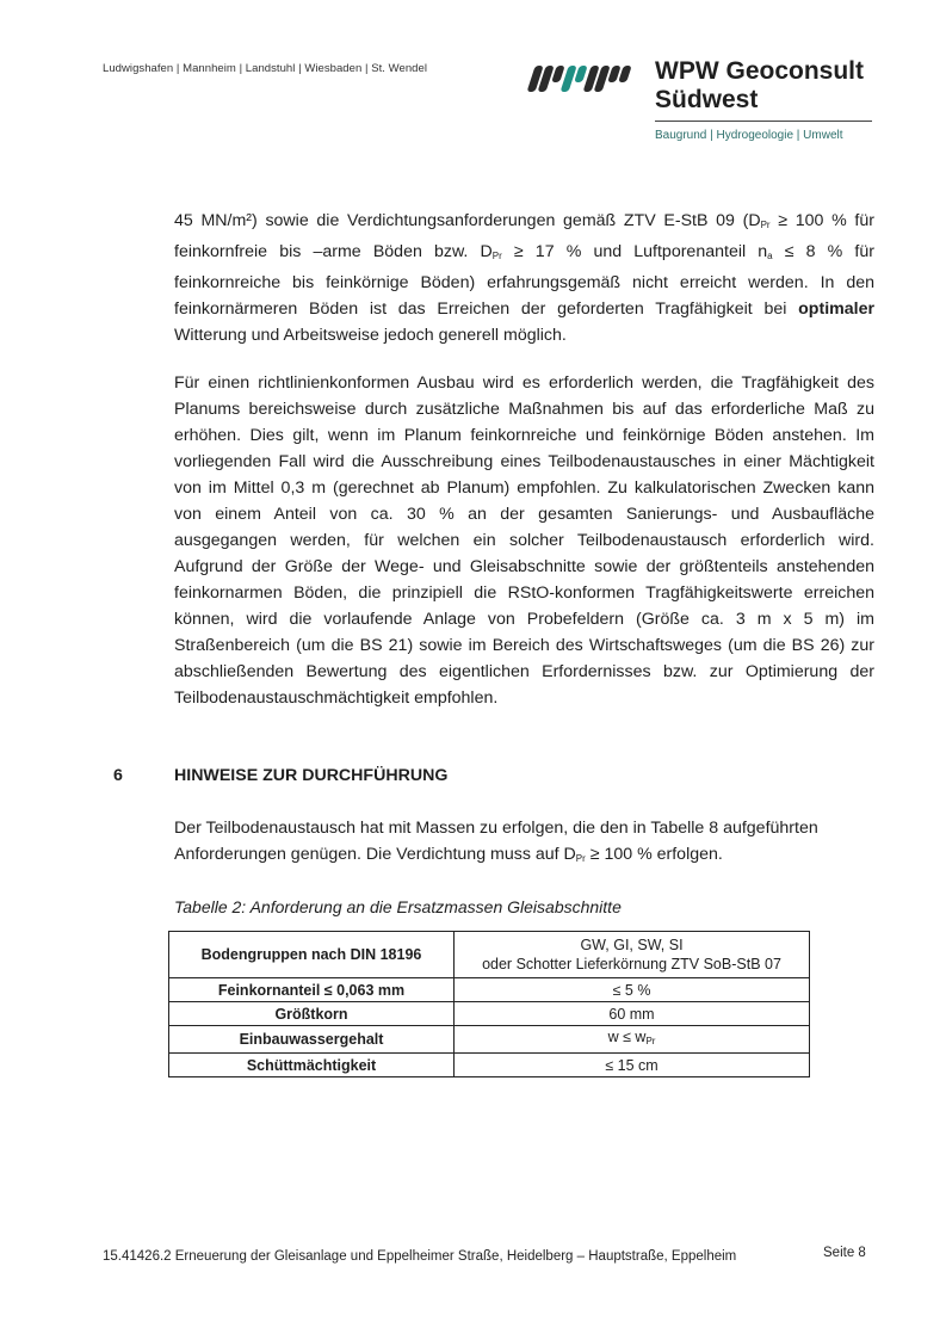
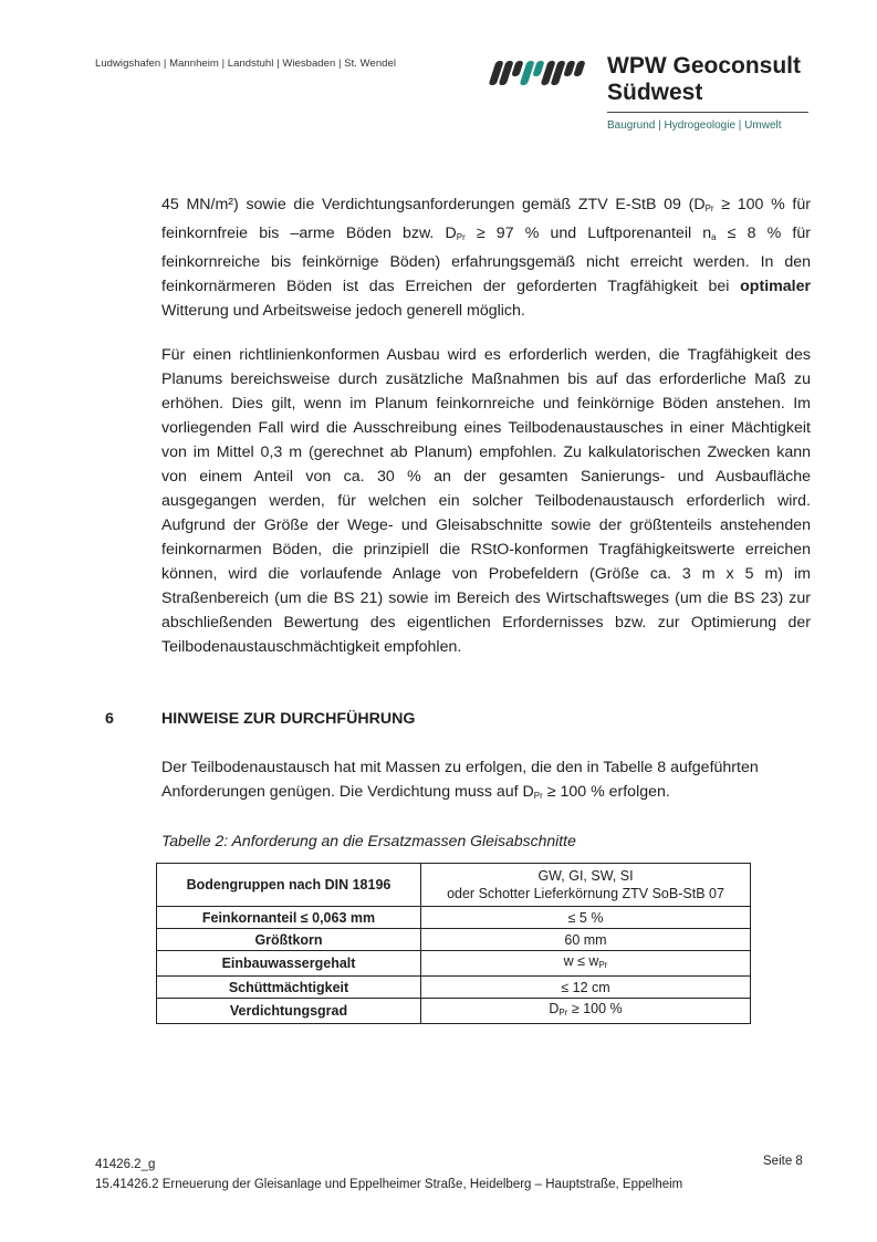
  Ludwigshafen | Mannheim | Landstuhl | Wiesbaden | St. Wendel
  WPW Geoconsult
  Südwest
  Baugrund | Hydrogeologie | Umwelt
- 45 MN/m²) sowie die Verdichtungsanforderungen gemäß ZTV E-StB 09 (DPr ≥ 100 % für feinkornfreie bis –arme Böden bzw. DPr ≥ 17 % und Luftporenanteil na ≤ 8 % für feinkornreiche bis feinkörnige Böden) erfahrungsgemäß nicht erreicht werden. In den feinkornärmeren Böden ist das Erreichen der geforderten Tragfähigkeit bei optimaler Witterung und Arbeitsweise jedoch generell möglich.
+ 45 MN/m²) sowie die Verdichtungsanforderungen gemäß ZTV E-StB 09 (DPr ≥ 100 % für feinkornfreie bis –arme Böden bzw. DPr ≥ 97 % und Luftporenanteil na ≤ 8 % für feinkornreiche bis feinkörnige Böden) erfahrungsgemäß nicht erreicht werden. In den feinkornärmeren Böden ist das Erreichen der geforderten Tragfähigkeit bei optimaler Witterung und Arbeitsweise jedoch generell möglich.
- Für einen richtlinienkonformen Ausbau wird es erforderlich werden, die Tragfähigkeit des Planums bereichsweise durch zusätzliche Maßnahmen bis auf das erforderliche Maß zu erhöhen. Dies gilt, wenn im Planum feinkornreiche und feinkörnige Böden anstehen. Im vorliegenden Fall wird die Ausschreibung eines Teilbodenaustausches in einer Mächtigkeit von im Mittel 0,3 m (gerechnet ab Planum) empfohlen. Zu kalkulatorischen Zwecken kann von einem Anteil von ca. 30 % an der gesamten Sanierungs- und Ausbaufläche ausgegangen werden, für welchen ein solcher Teilbodenaustausch erforderlich wird. Aufgrund der Größe der Wege- und Gleisabschnitte sowie der größtenteils anstehenden feinkornarmen Böden, die prinzipiell die RStO-konformen Tragfähigkeitswerte erreichen können, wird die vorlaufende Anlage von Probefeldern (Größe ca. 3 m x 5 m) im Straßenbereich (um die BS 21) sowie im Bereich des Wirtschaftsweges (um die BS 26) zur abschließenden Bewertung des eigentlichen Erfordernisses bzw. zur Optimierung der Teilbodenaustauschmächtigkeit empfohlen.
+ Für einen richtlinienkonformen Ausbau wird es erforderlich werden, die Tragfähigkeit des Planums bereichsweise durch zusätzliche Maßnahmen bis auf das erforderliche Maß zu erhöhen. Dies gilt, wenn im Planum feinkornreiche und feinkörnige Böden anstehen. Im vorliegenden Fall wird die Ausschreibung eines Teilbodenaustausches in einer Mächtigkeit von im Mittel 0,3 m (gerechnet ab Planum) empfohlen. Zu kalkulatorischen Zwecken kann von einem Anteil von ca. 30 % an der gesamten Sanierungs- und Ausbaufläche ausgegangen werden, für welchen ein solcher Teilbodenaustausch erforderlich wird. Aufgrund der Größe der Wege- und Gleisabschnitte sowie der größtenteils anstehenden feinkornarmen Böden, die prinzipiell die RStO-konformen Tragfähigkeitswerte erreichen können, wird die vorlaufende Anlage von Probefeldern (Größe ca. 3 m x 5 m) im Straßenbereich (um die BS 21) sowie im Bereich des Wirtschaftsweges (um die BS 23) zur abschließenden Bewertung des eigentlichen Erfordernisses bzw. zur Optimierung der Teilbodenaustauschmächtigkeit empfohlen.
  6
  HINWEISE ZUR DURCHFÜHRUNG
  Der Teilbodenaustausch hat mit Massen zu erfolgen, die den in Tabelle 8 aufgeführten Anforderungen genügen. Die Verdichtung muss auf DPr ≥ 100 % erfolgen.
  Tabelle 2: Anforderung an die Ersatzmassen Gleisabschnitte
  Bodengruppen nach DIN 18196	GW, GI, SW, SIoder Schotter Lieferkörnung ZTV SoB-StB 07
  Feinkornanteil ≤ 0,063 mm	≤ 5 %
  Größtkorn	60 mm
  Einbauwassergehalt	w ≤ wPr
- Schüttmächtigkeit	≤ 15 cm
+ Schüttmächtigkeit	≤ 12 cm
+ Verdichtungsgrad	DPr ≥ 100 %
+ 41426.2_g
  15.41426.2 Erneuerung der Gleisanlage und Eppelheimer Straße, Heidelberg – Hauptstraße, Eppelheim
  Seite 8
